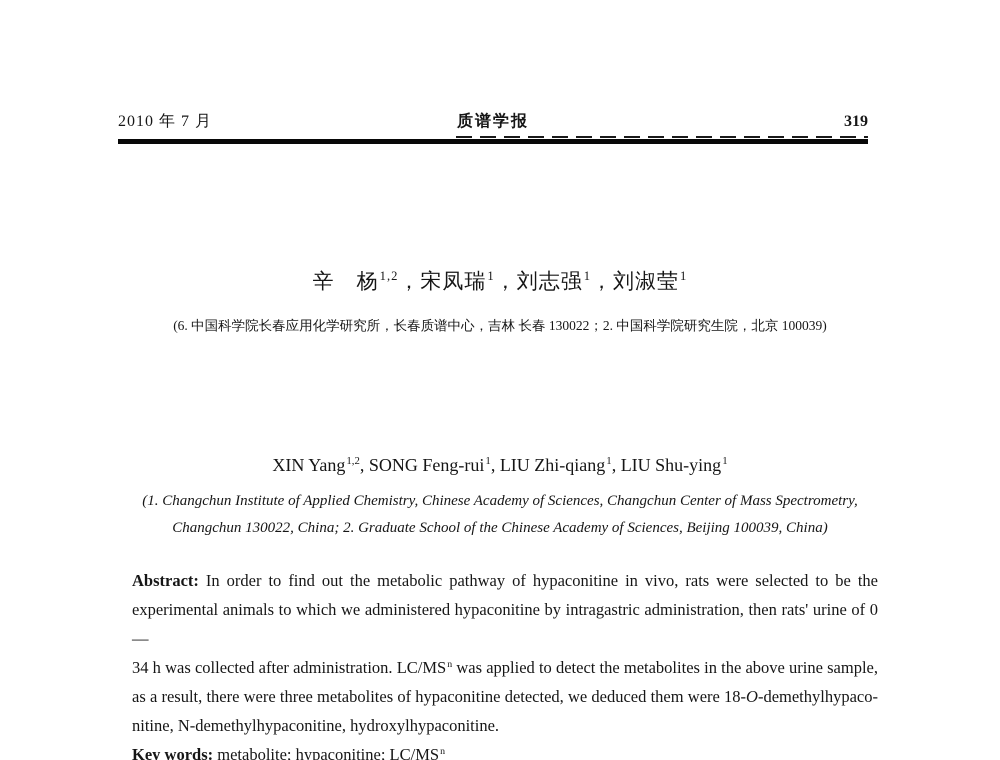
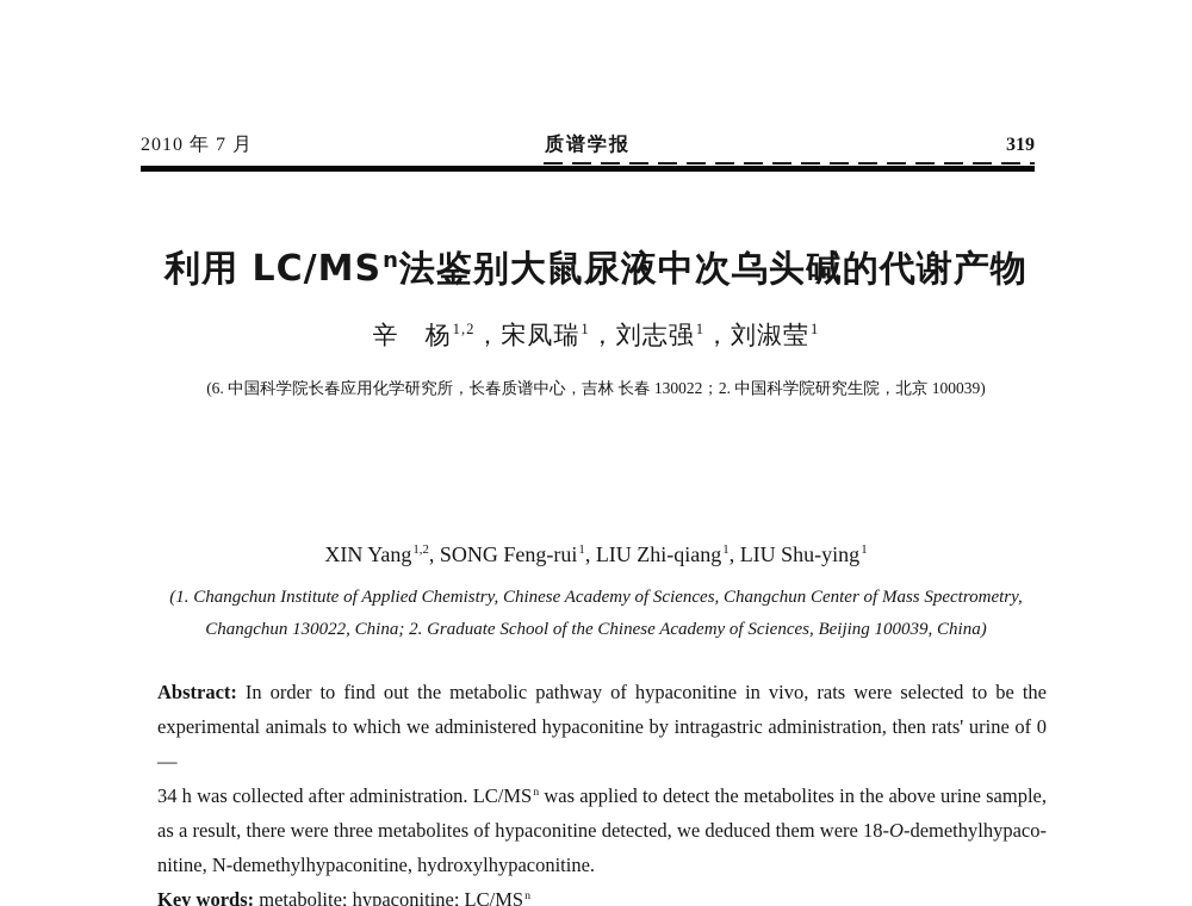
  2010 年 7 月
  质谱学报
  319
+ 利用 LC/MSn法鉴别大鼠尿液中次乌头碱的代谢产物
  辛 杨1,2，宋凤瑞1，刘志强1，刘淑莹1
  (6. 中国科学院长春应用化学研究所，长春质谱中心，吉林 长春 130022；2. 中国科学院研究生院，北京 100039)
  XIN Yang1,2, SONG Feng-rui1, LIU Zhi-qiang1, LIU Shu-ying1
  (1. Changchun Institute of Applied Chemistry, Chinese Academy of Sciences, Changchun Center of Mass Spectrometry,
  Changchun 130022, China; 2. Graduate School of the Chinese Academy of Sciences, Beijing 100039, China)
  Abstract: In order to find out the metabolic pathway of hypaconitine in vivo, rats were selected to be the
  experimental animals to which we administered hypaconitine by intragastric administration, then rats' urine of 0—
  34 h was collected after administration. LC/MSn was applied to detect the metabolites in the above urine sample,
  as a result, there were three metabolites of hypaconitine detected, we deduced them were 18-O-demethylhypaco-
  nitine, N-demethylhypaconitine, hydroxylhypaconitine.
  Key words: metabolite; hypaconitine; LC/MSn
